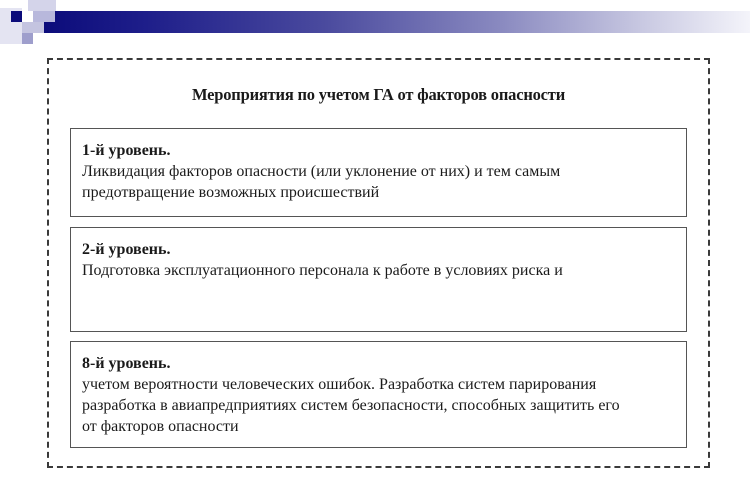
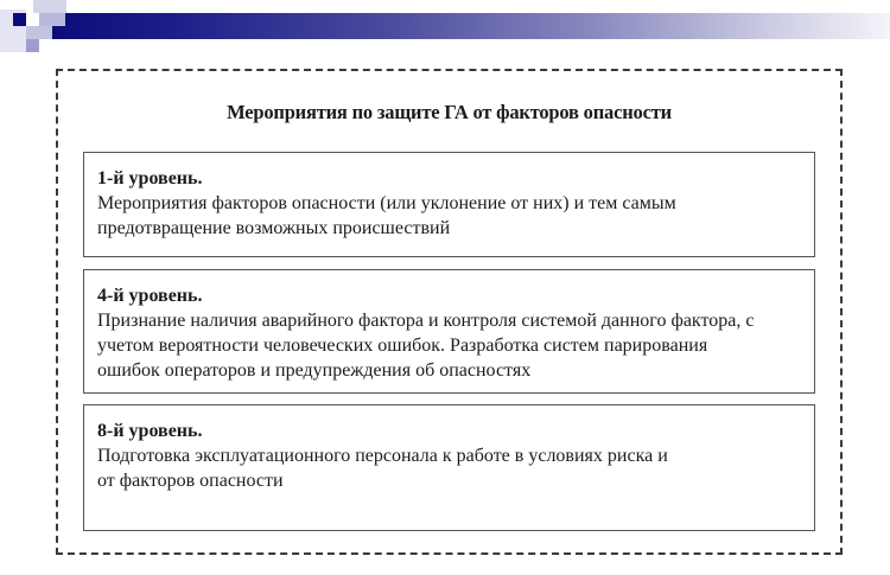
- Мероприятия по учетом ГА от факторов опасности
+ Мероприятия по защите ГА от факторов опасности
  1-й уровень.
- Ликвидация факторов опасности (или уклонение от них) и тем самым
+ Мероприятия факторов опасности (или уклонение от них) и тем самым
  предотвращение возможных происшествий
- 2-й уровень.
+ 4-й уровень.
+ Признание наличия аварийного фактора и контроля системой данного фактора, с
- Подготовка эксплуатационного персонала к работе в условиях риска и
+ учетом вероятности человеческих ошибок. Разработка систем парирования
+ ошибок операторов и предупреждения об опасностях
  8-й уровень.
- учетом вероятности человеческих ошибок. Разработка систем парирования
+ Подготовка эксплуатационного персонала к работе в условиях риска и
- разработка в авиапредприятиях систем безопасности, способных защитить его
  от факторов опасности
